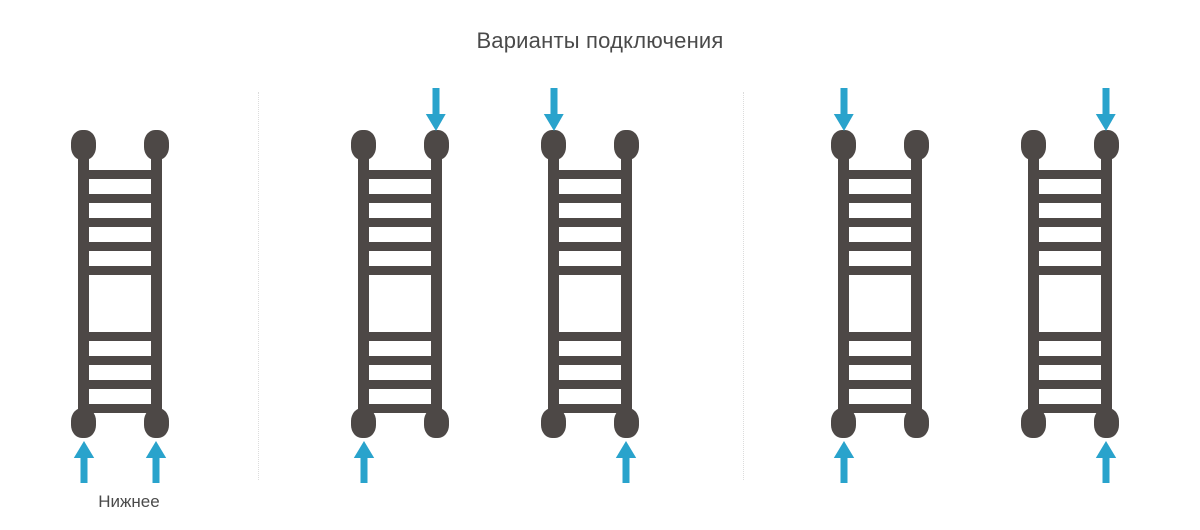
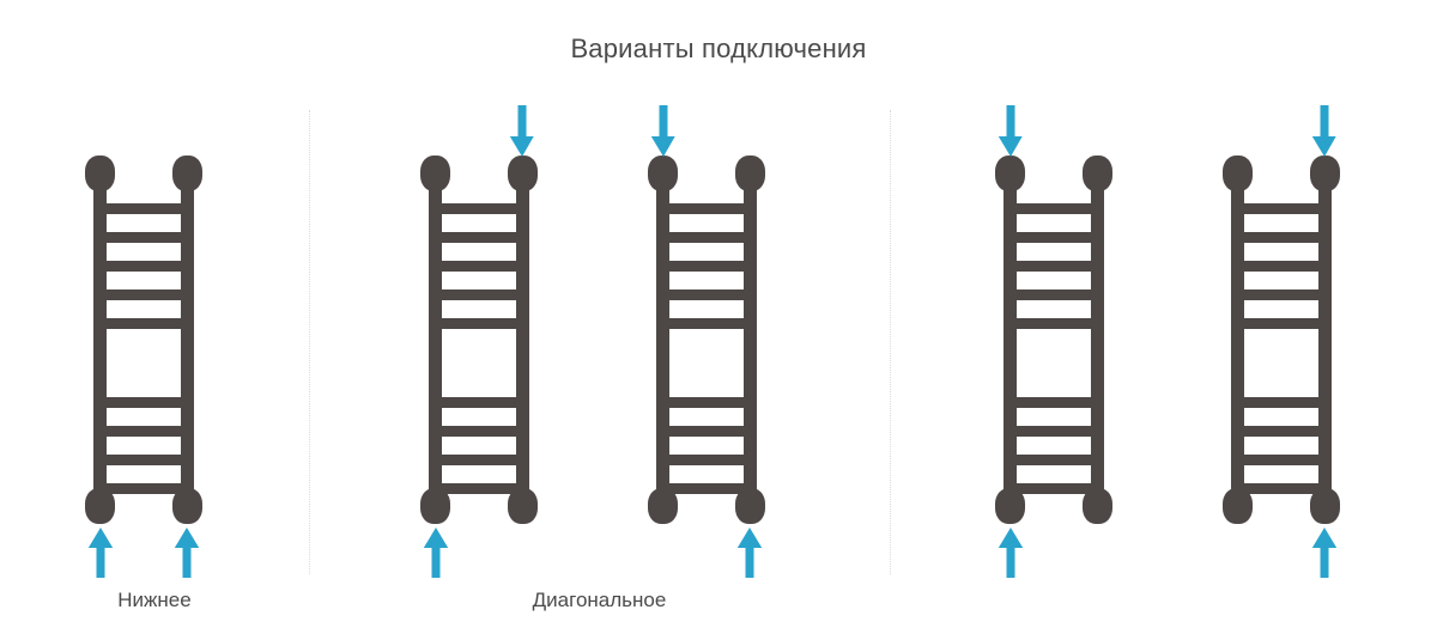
  Варианты подключения
  Нижнее
+ Диагональное
